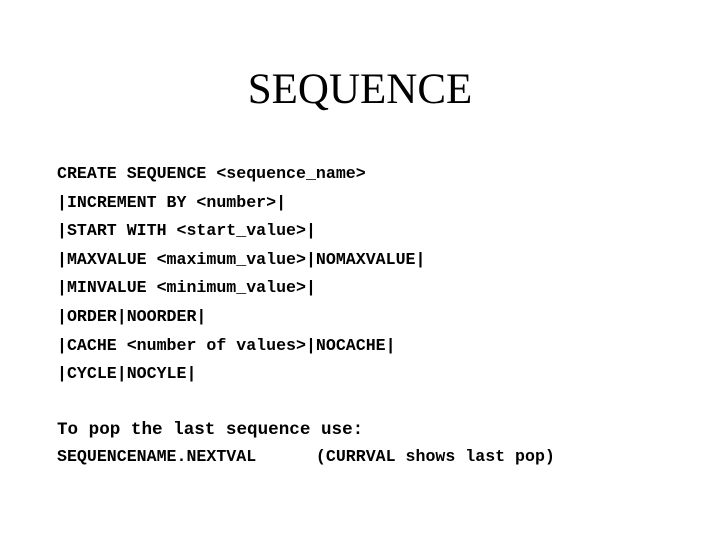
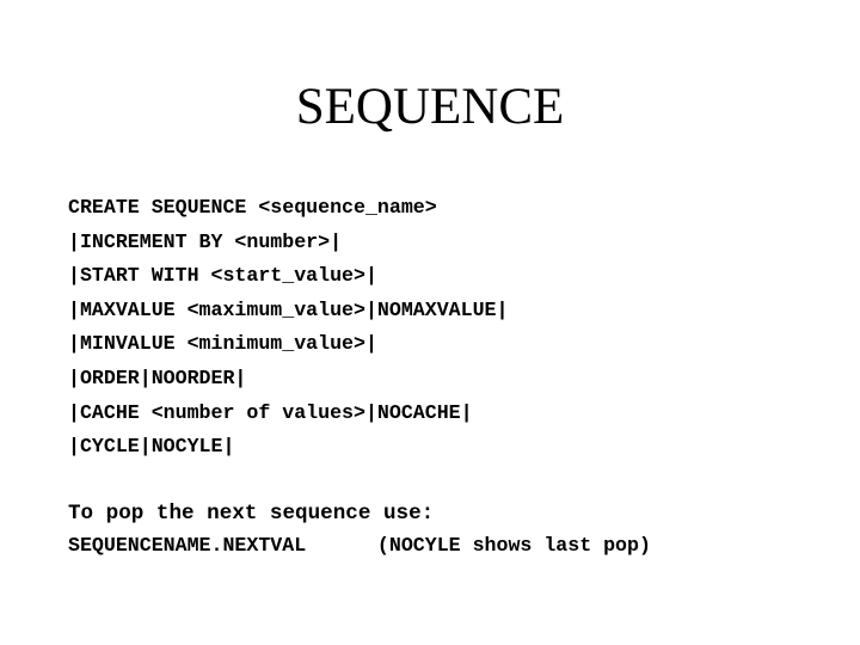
  SEQUENCE
  CREATE SEQUENCE <sequence_name>
  |INCREMENT BY <number>|
  |START WITH <start_value>|
  |MAXVALUE <maximum_value>|NOMAXVALUE|
  |MINVALUE <minimum_value>|
  |ORDER|NOORDER|
  |CACHE <number of values>|NOCACHE|
  |CYCLE|NOCYLE|
- To pop the last sequence use:
+ To pop the next sequence use:
- SEQUENCENAME.NEXTVAL (CURRVAL shows last pop)
+ SEQUENCENAME.NEXTVAL (NOCYLE shows last pop)
